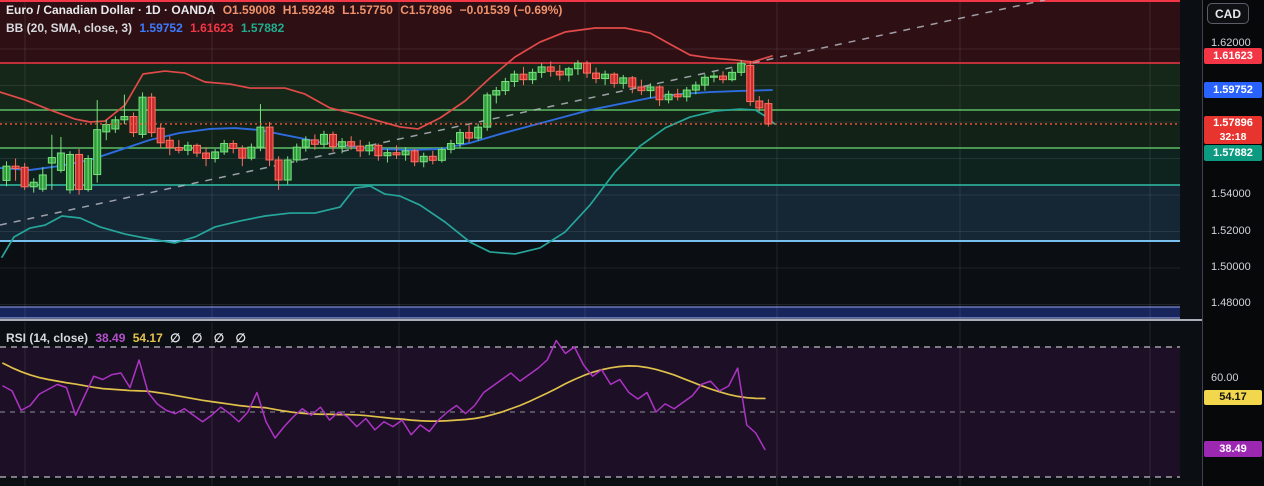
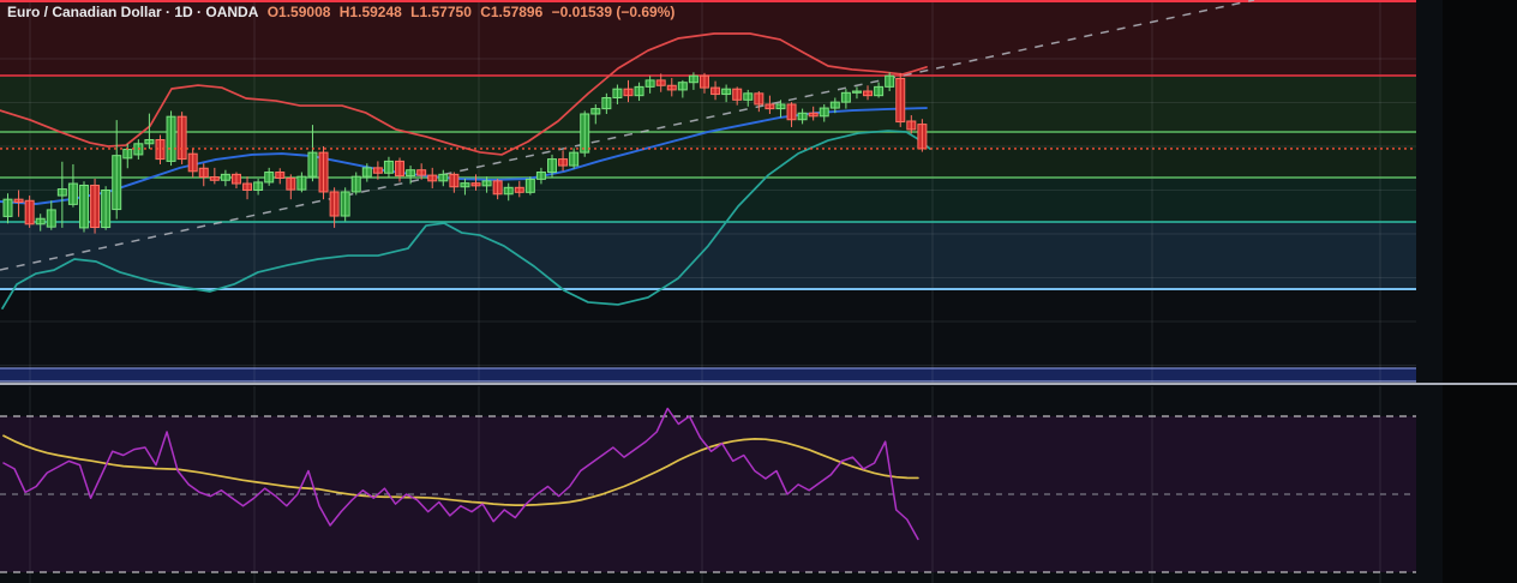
  Euro / Canadian Dollar · 1D · OANDA O1.59008 H1.59248 L1.57750 C1.57896 −0.01539 (−0.69%)
- BB (20, SMA, close, 3) 1.59752 1.61623 1.57882
- RSI (14, close) 38.49 54.17 ∅ ∅ ∅ ∅
- CAD
- 1.62000
- 1.54000
- 1.52000
- 1.50000
- 1.48000
- 60.00
- 1.61623
- 1.59752
- 1.57896
- 32:18
- 1.57882
- 54.17
- 38.49
